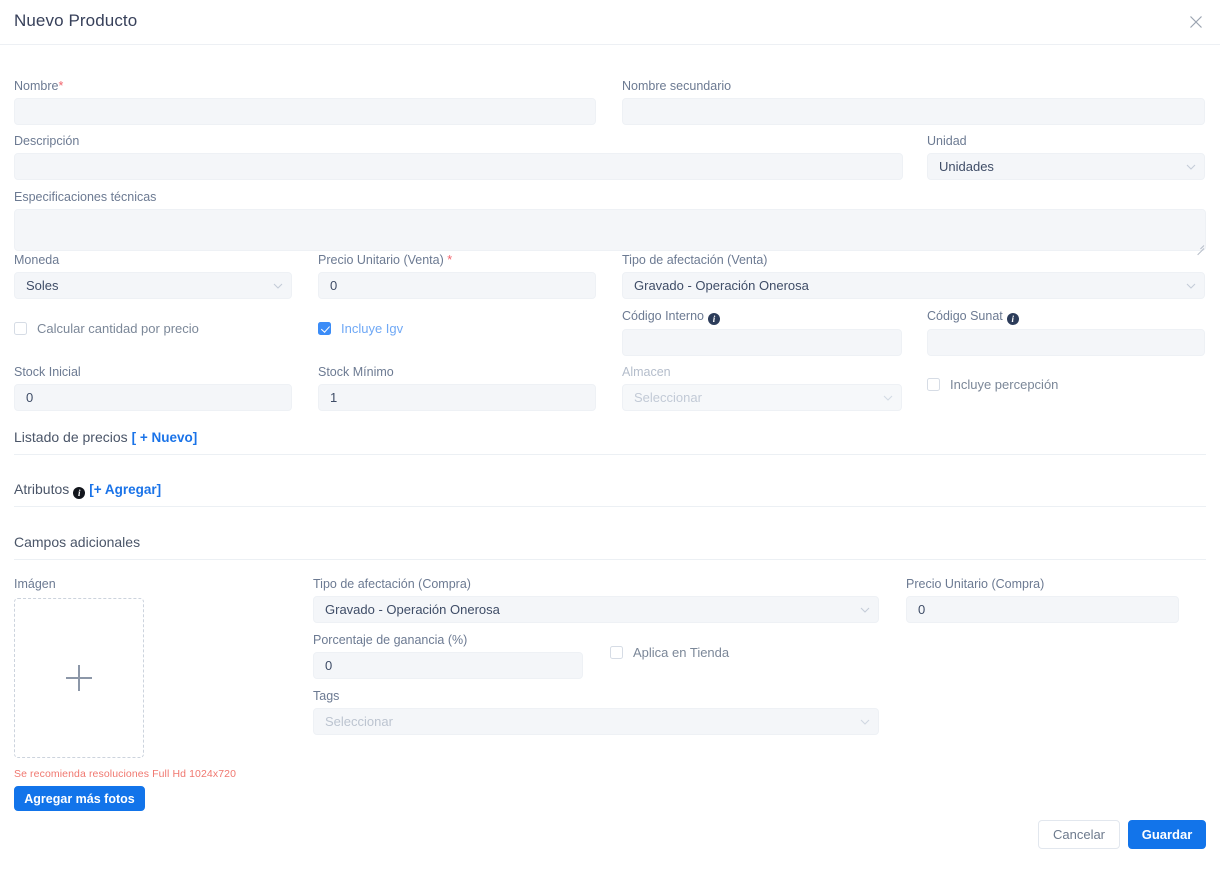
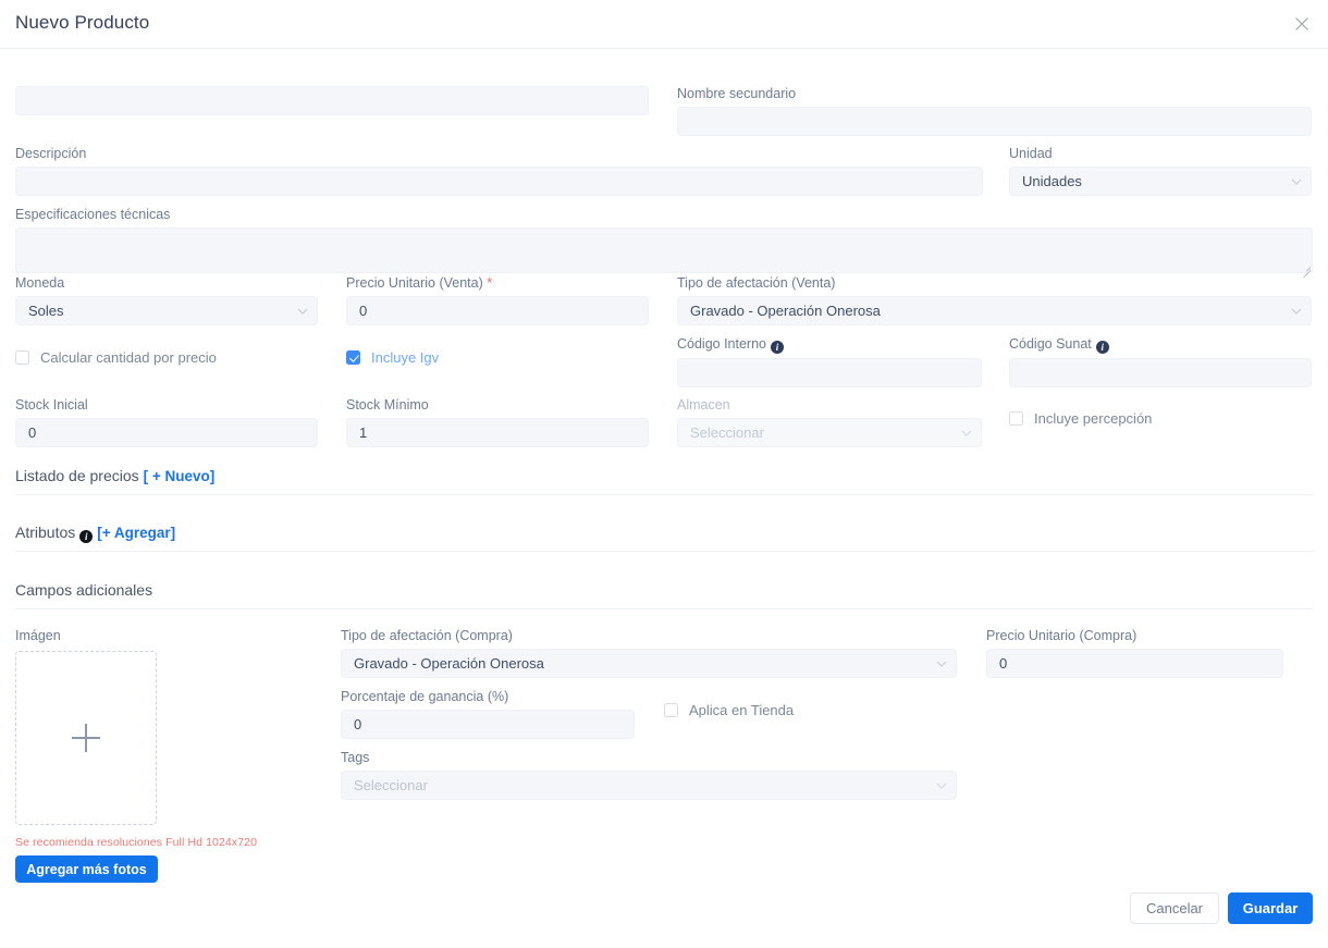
  Nuevo Producto
- Nombre*
  Nombre secundario
  Descripción
  Unidad
  Unidades
  Especificaciones técnicas
  Moneda
  Soles
  Precio Unitario (Venta) *
  0
  Tipo de afectación (Venta)
  Gravado - Operación Onerosa
  Calcular cantidad por precio
  Incluye Igv
  Código Interno i
  Código Sunat i
  Stock Inicial
  0
  Stock Mínimo
  1
  Almacen
  Seleccionar
  Incluye percepción
  Listado de precios [ + Nuevo]
  Atributos i [+ Agregar]
  Campos adicionales
  Imágen
  Se recomienda resoluciones Full Hd 1024x720
  Agregar más fotos
  Tipo de afectación (Compra)
  Gravado - Operación Onerosa
  Precio Unitario (Compra)
  0
  Porcentaje de ganancia (%)
  0
  Aplica en Tienda
  Tags
  Seleccionar
  Cancelar
  Guardar
